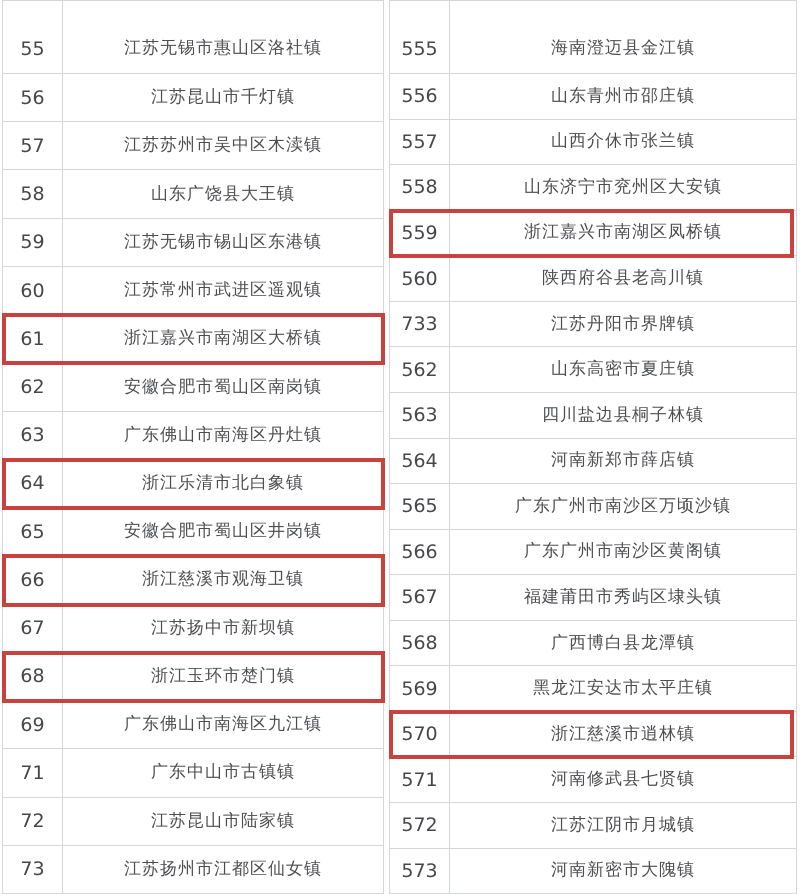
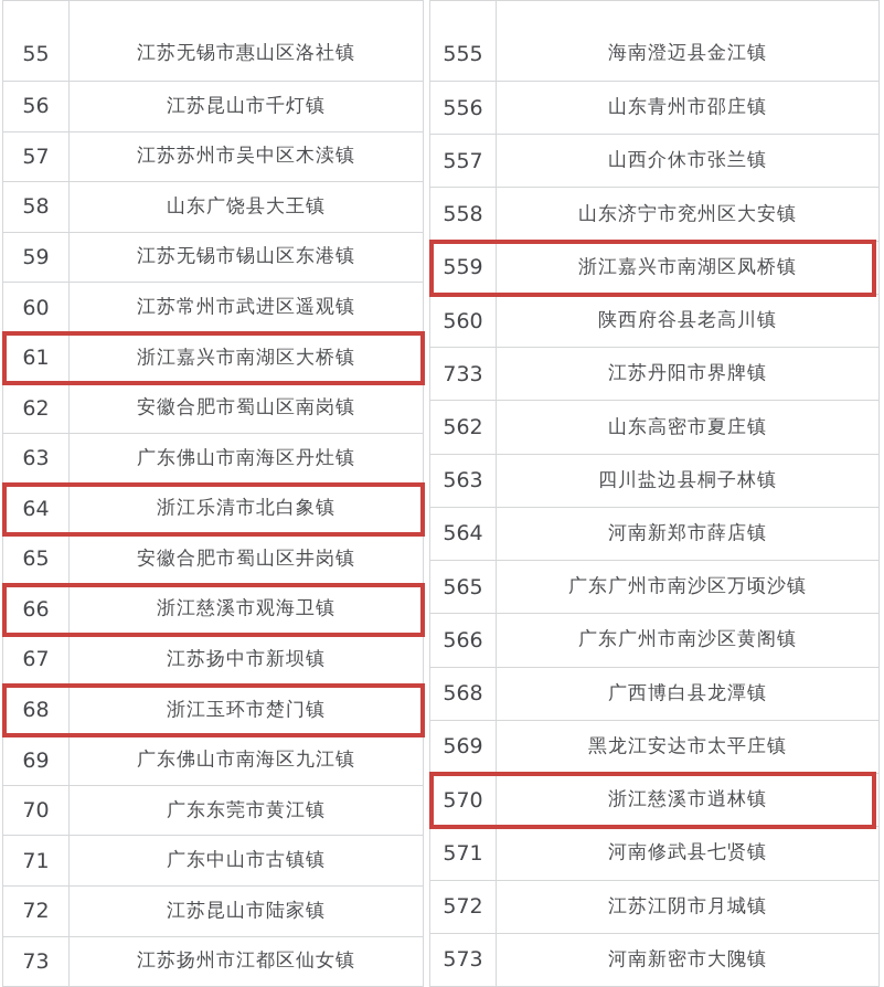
  55
  江苏无锡市惠山区洛社镇
  56
  江苏昆山市千灯镇
  57
  江苏苏州市吴中区木渎镇
  58
  山东广饶县大王镇
  59
  江苏无锡市锡山区东港镇
  60
  江苏常州市武进区遥观镇
  61
  浙江嘉兴市南湖区大桥镇
  62
  安徽合肥市蜀山区南岗镇
  63
  广东佛山市南海区丹灶镇
  64
  浙江乐清市北白象镇
  65
  安徽合肥市蜀山区井岗镇
  66
  浙江慈溪市观海卫镇
  67
  江苏扬中市新坝镇
  68
  浙江玉环市楚门镇
  69
  广东佛山市南海区九江镇
+ 70
+ 广东东莞市黄江镇
  71
  广东中山市古镇镇
  72
  江苏昆山市陆家镇
  73
  江苏扬州市江都区仙女镇
  555
  海南澄迈县金江镇
  556
  山东青州市邵庄镇
  557
  山西介休市张兰镇
  558
  山东济宁市兖州区大安镇
  559
  浙江嘉兴市南湖区凤桥镇
  560
  陕西府谷县老高川镇
  733
  江苏丹阳市界牌镇
  562
  山东高密市夏庄镇
  563
  四川盐边县桐子林镇
  564
  河南新郑市薛店镇
  565
  广东广州市南沙区万顷沙镇
  566
  广东广州市南沙区黄阁镇
- 567
- 福建莆田市秀屿区埭头镇
  568
  广西博白县龙潭镇
  569
  黑龙江安达市太平庄镇
  570
  浙江慈溪市逍林镇
  571
  河南修武县七贤镇
  572
  江苏江阴市月城镇
  573
  河南新密市大隗镇
